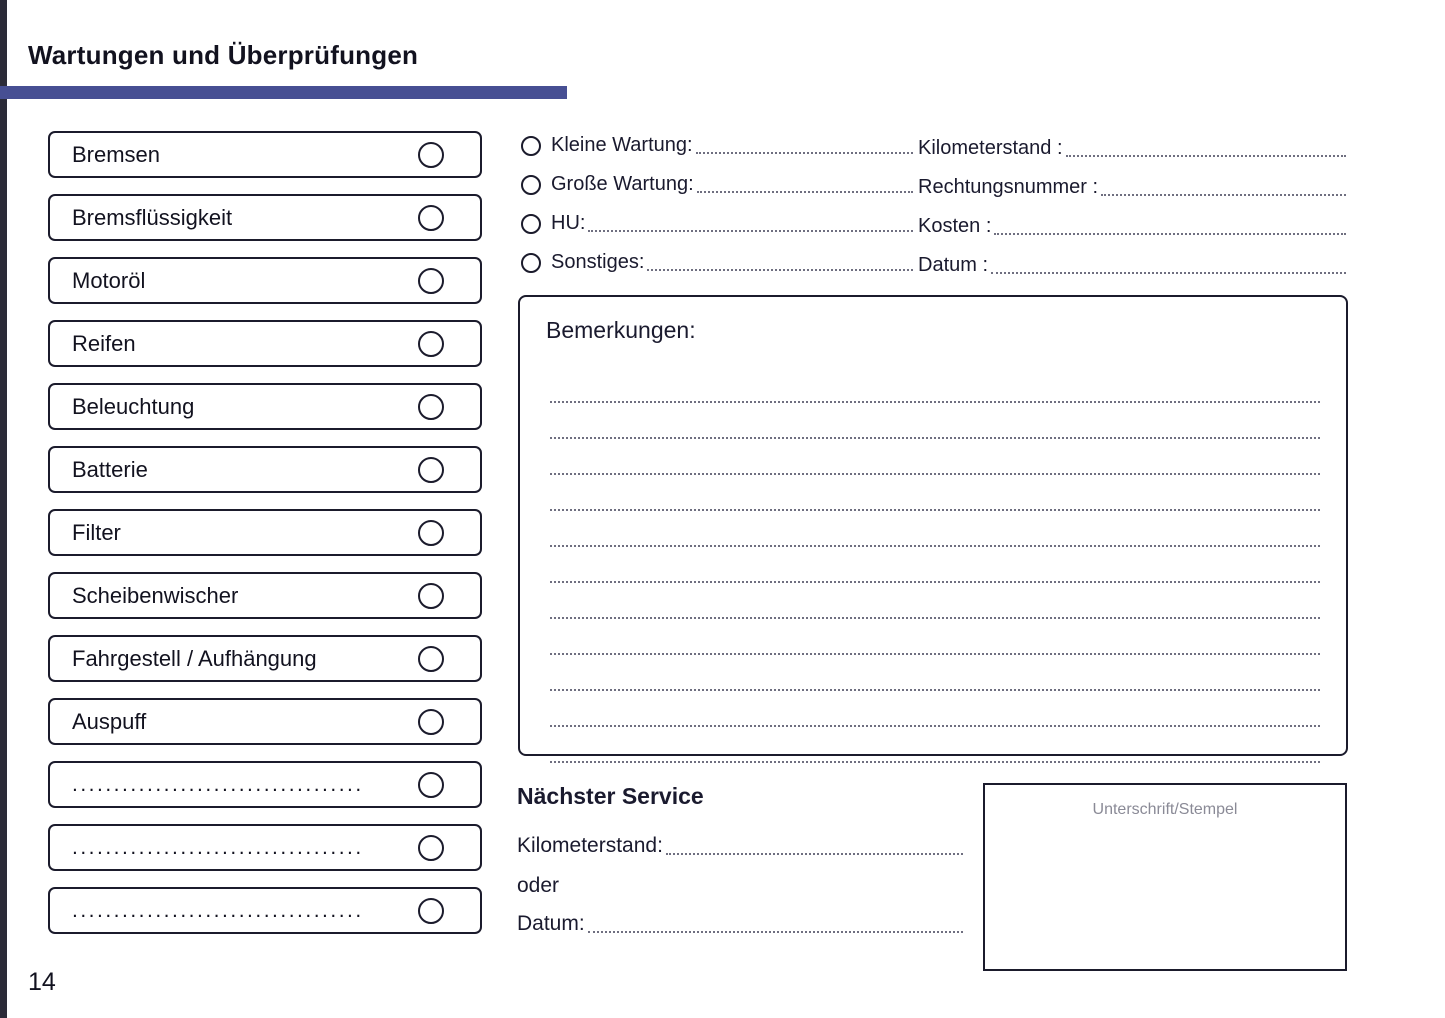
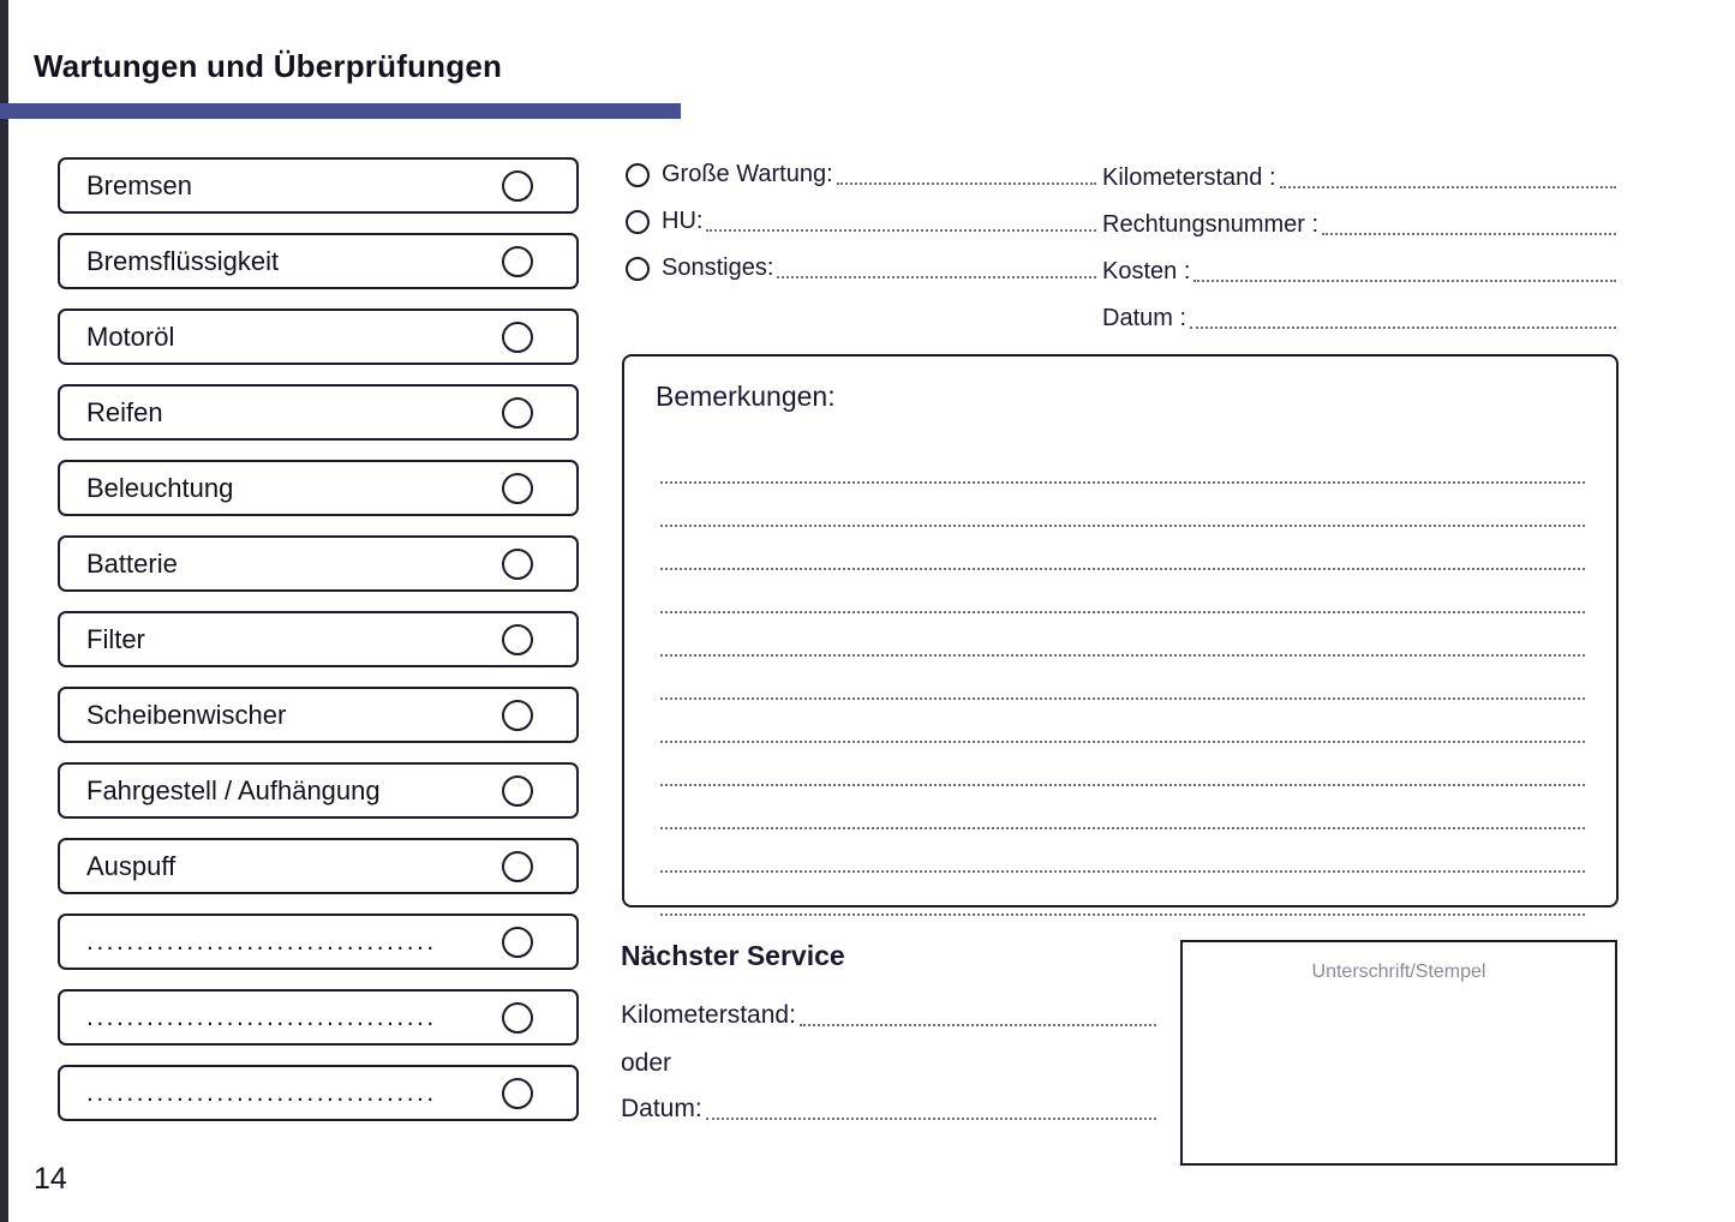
  Wartungen und Überprüfungen
  Bremsen
  Bremsflüssigkeit
  Motoröl
  Reifen
  Beleuchtung
  Batterie
  Filter
  Scheibenwischer
  Fahrgestell / Aufhängung
  Auspuff
  ...................................
  ...................................
  ...................................
- Kleine Wartung:
  Große Wartung:
  HU:
  Sonstiges:
  Kilometerstand :
  Rechtungsnummer :
  Kosten :
  Datum :
  Bemerkungen:
  Nächster Service
  Kilometerstand:
  oder
  Datum:
  Unterschrift/Stempel
  14
